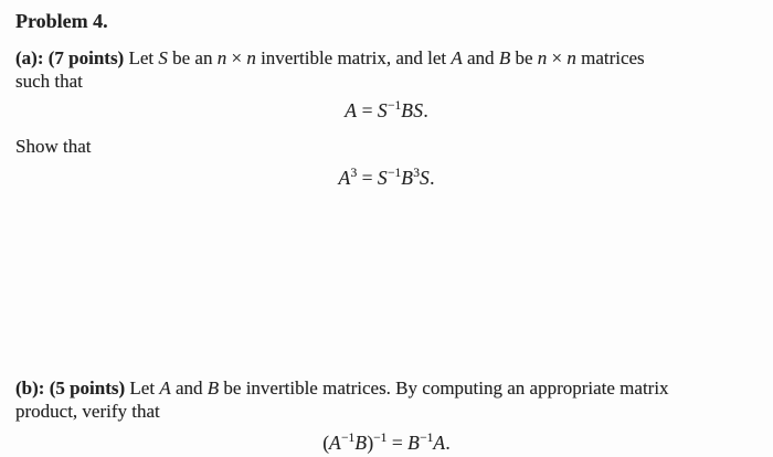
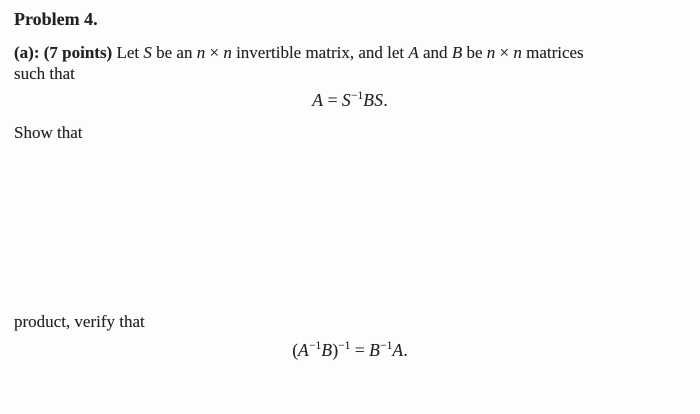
  Problem 4.
  (a): (7 points) Let S be an n × n invertible matrix, and let A and B be n × n matrices
  such that
  A = S−1BS.
  Show that
- A3 = S−1B3S.
- (b): (5 points) Let A and B be invertible matrices. By computing an appropriate matrix
  product, verify that
  (A−1B)−1 = B−1A.
